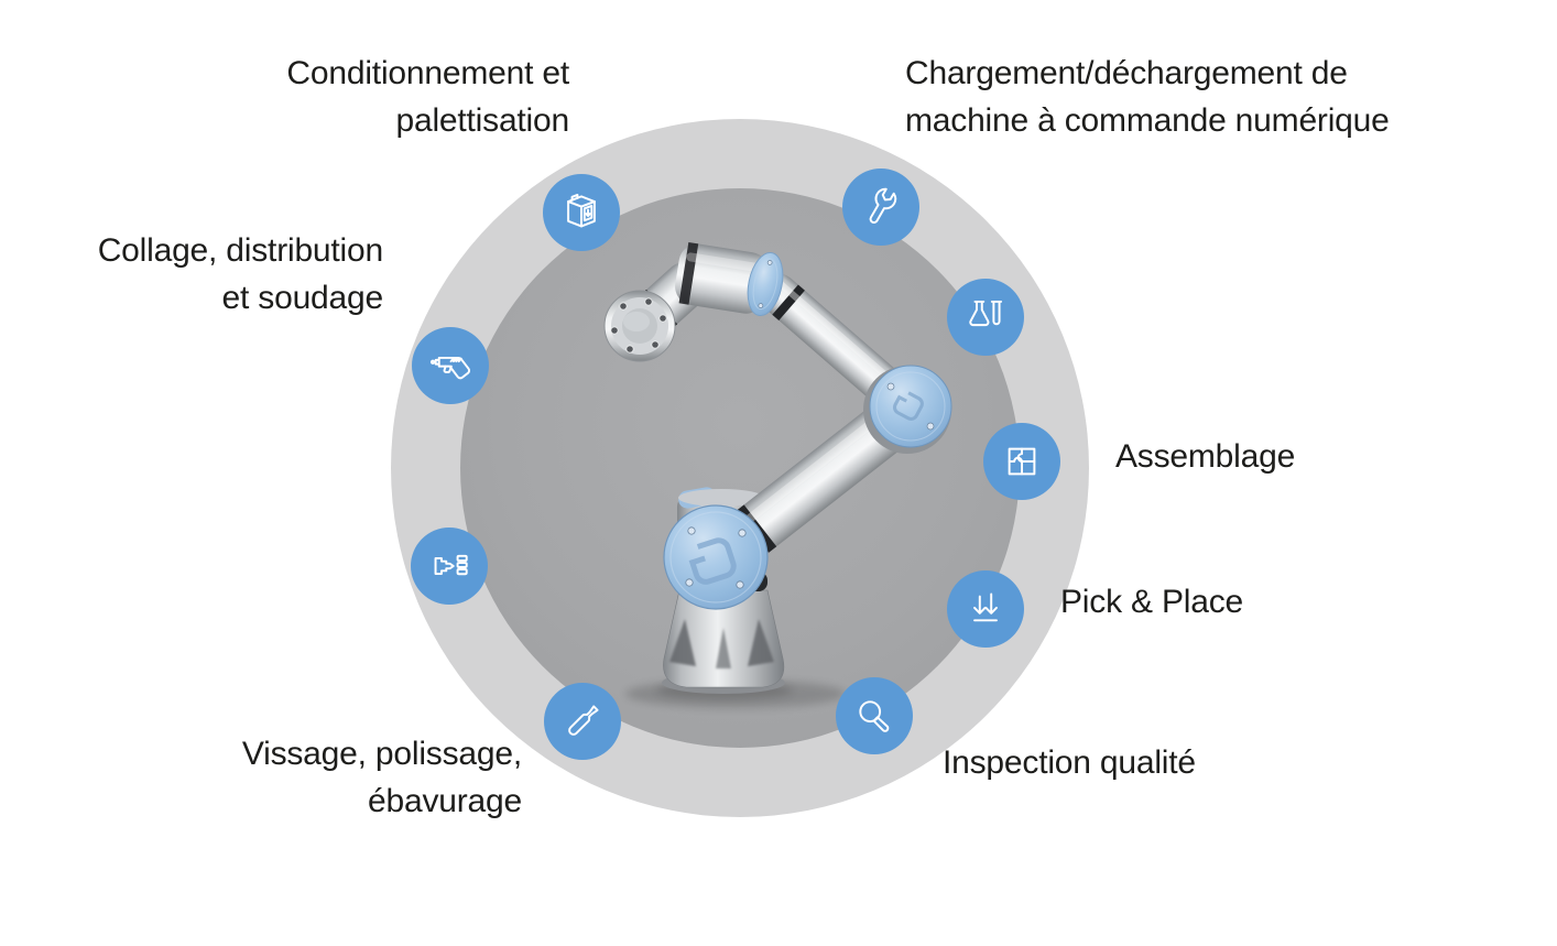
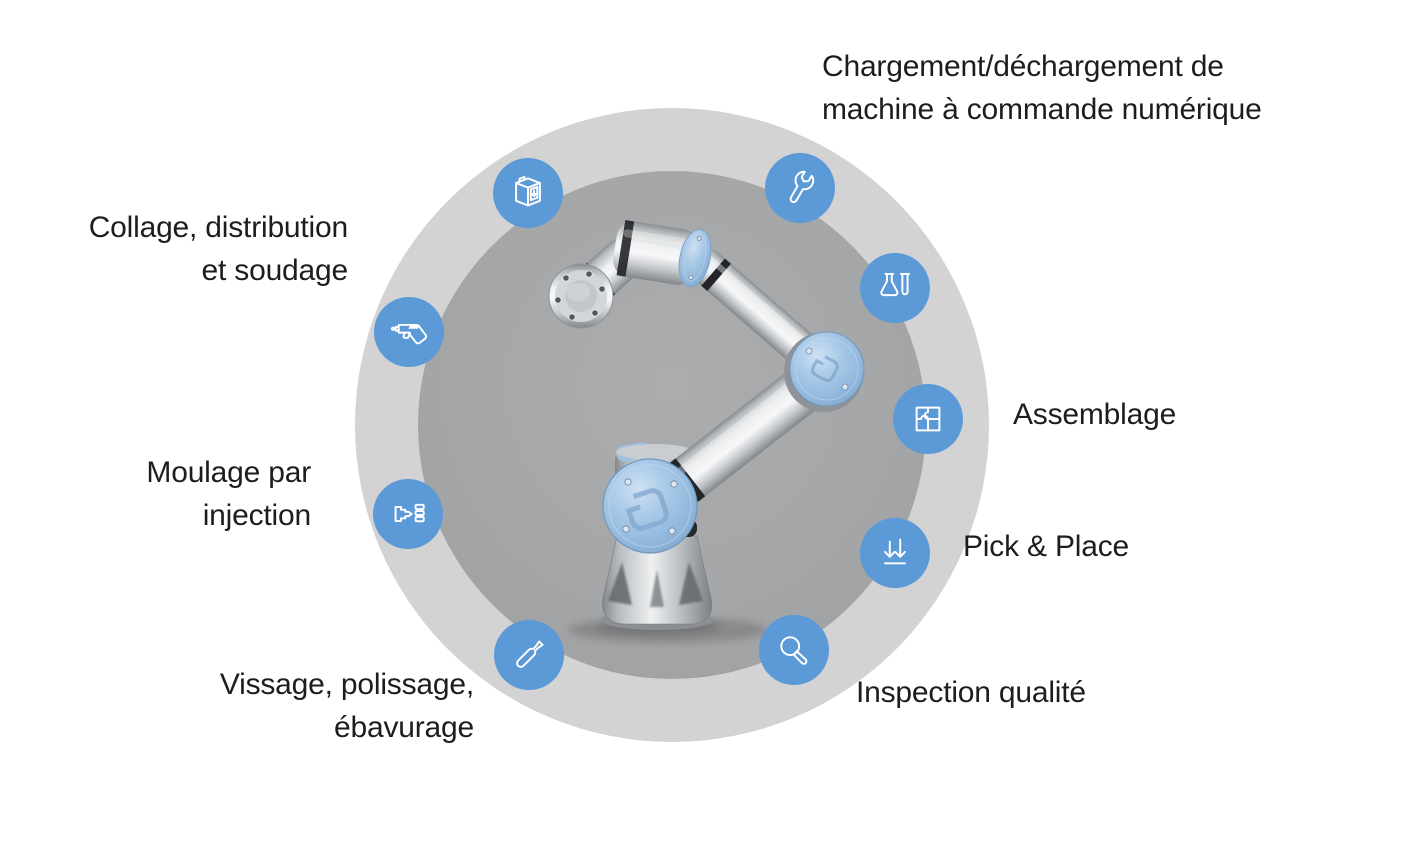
- Conditionnement et
- palettisation
  Chargement/déchargement de
  machine à commande numérique
  Assemblage
  Pick & Place
  Inspection qualité
  Vissage, polissage,
  ébavurage
+ Moulage par
+ injection
  Collage, distribution
  et soudage
